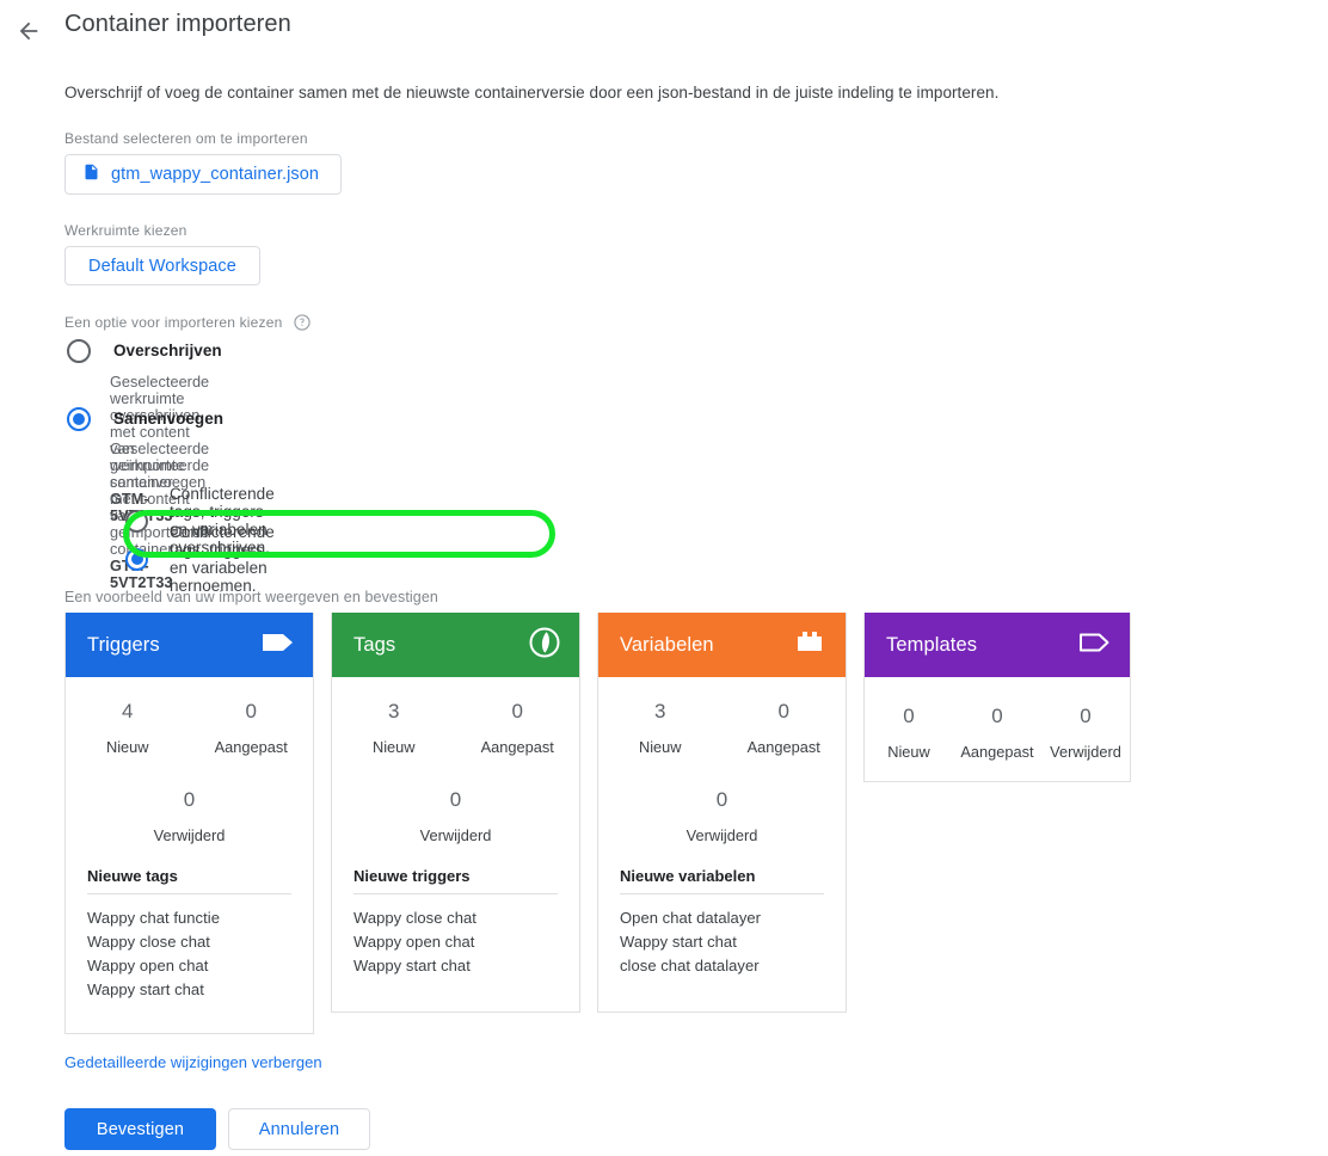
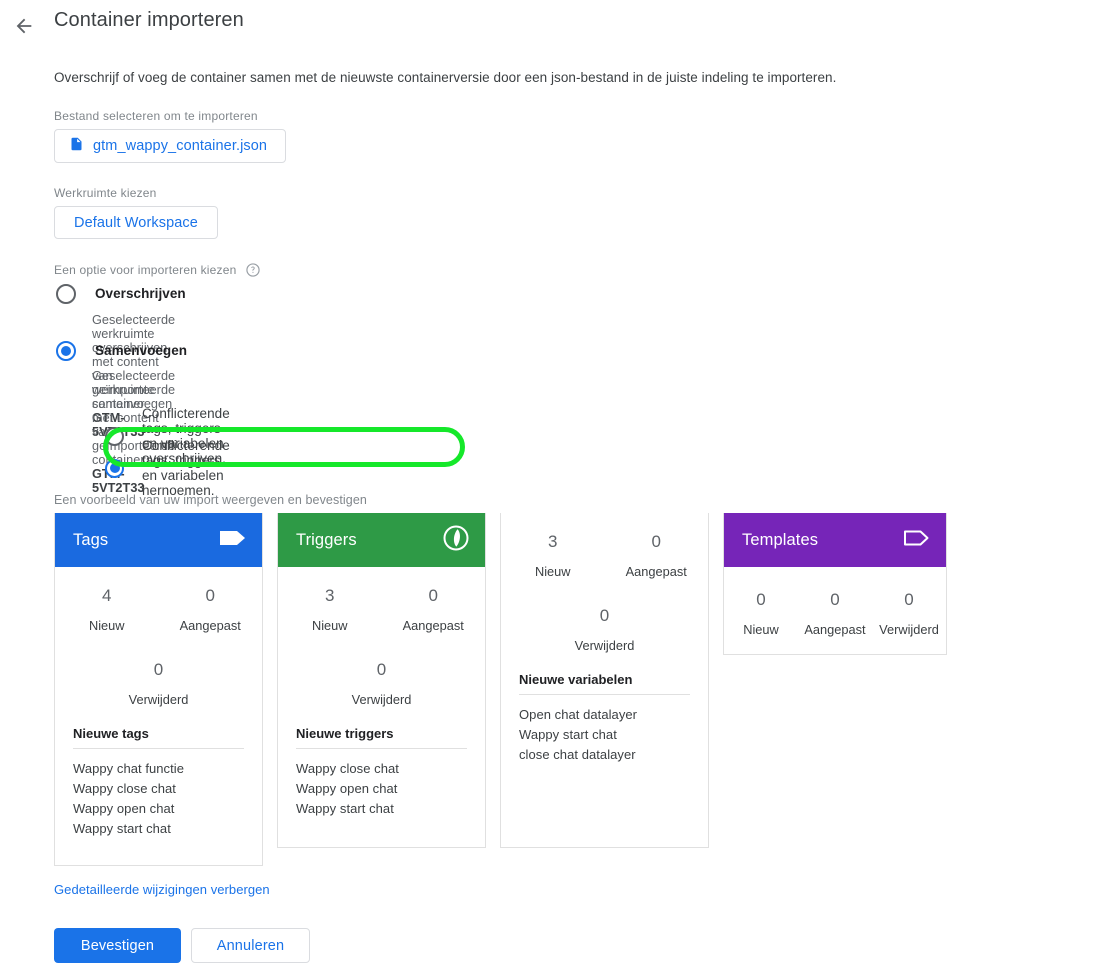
  Container importeren
  Overschrijf of voeg de container samen met de nieuwste containerversie door een json-bestand in de juiste indeling te importeren.
  Bestand selecteren om te importeren
  gtm_wappy_container.json
  Werkruimte kiezen
  Default Workspace
  Een optie voor importeren kiezen
  Overschrijven
  Geselecteerde werkruimte overschrijven met content van geïmporteerde container GTM-5VT33
  Samenvoegen
  Geselecteerde werkruimte samenvoegen met content va geïmporteerde coiner G-5VT2T33
  Conflicterende tags, triggers en variabelen overschrijven.
  Conflicterende tags, triggers en variabelen hernoemen.
  Een voorbeeld van uw import weergeven en bevestigen
- Triggers
+ Tags
  4
  Nieuw
  0
  Aangepast
  0
  Verwijderd
  Nieuwe tags
  Wappy chat functie
  Wappy close chat
  Wappy open chat
  Wappy start chat
- Tags
+ Triggers
  3
  Nieuw
  0
  Aangepast
  0
  Verwijderd
  Nieuwe triggers
  Wappy close chat
  Wappy open chat
  Wappy start chat
- Variabelen
  3
  Nieuw
  0
  Aangepast
  0
  Verwijderd
  Nieuwe variabelen
  Open chat datalayer
  Wappy start chat
  close chat datalayer
  Templates
  0
  Nieuw
  0
  Aangepast
  0
  Verwijderd
  Gedetailleerde wijzigingen verbergen
  Bevestigen
  Annuleren
